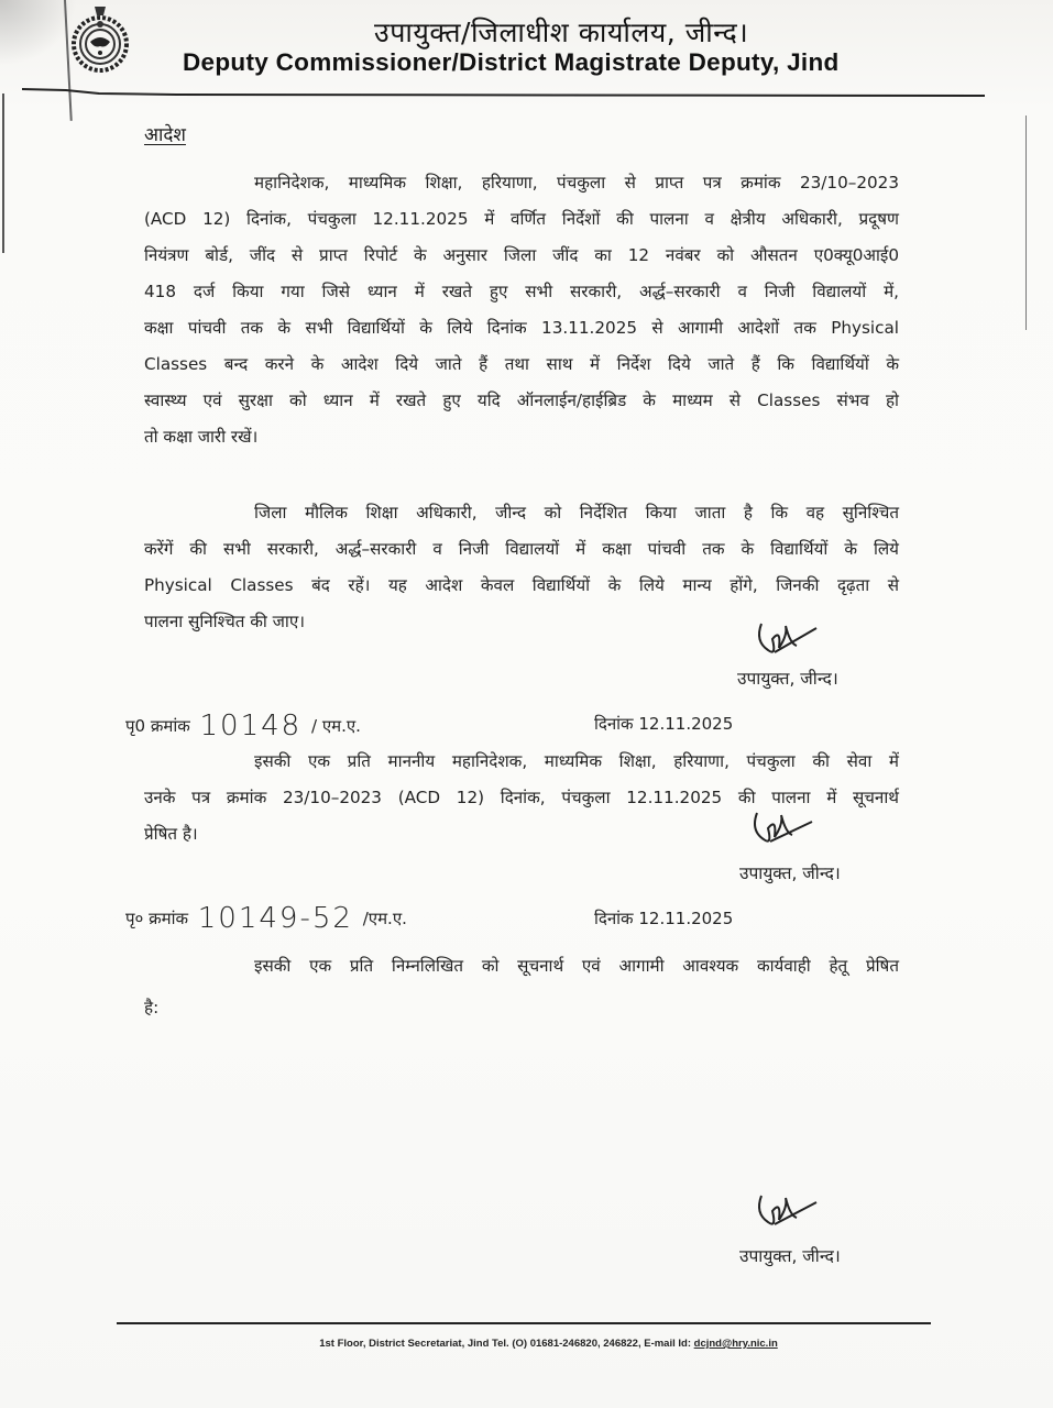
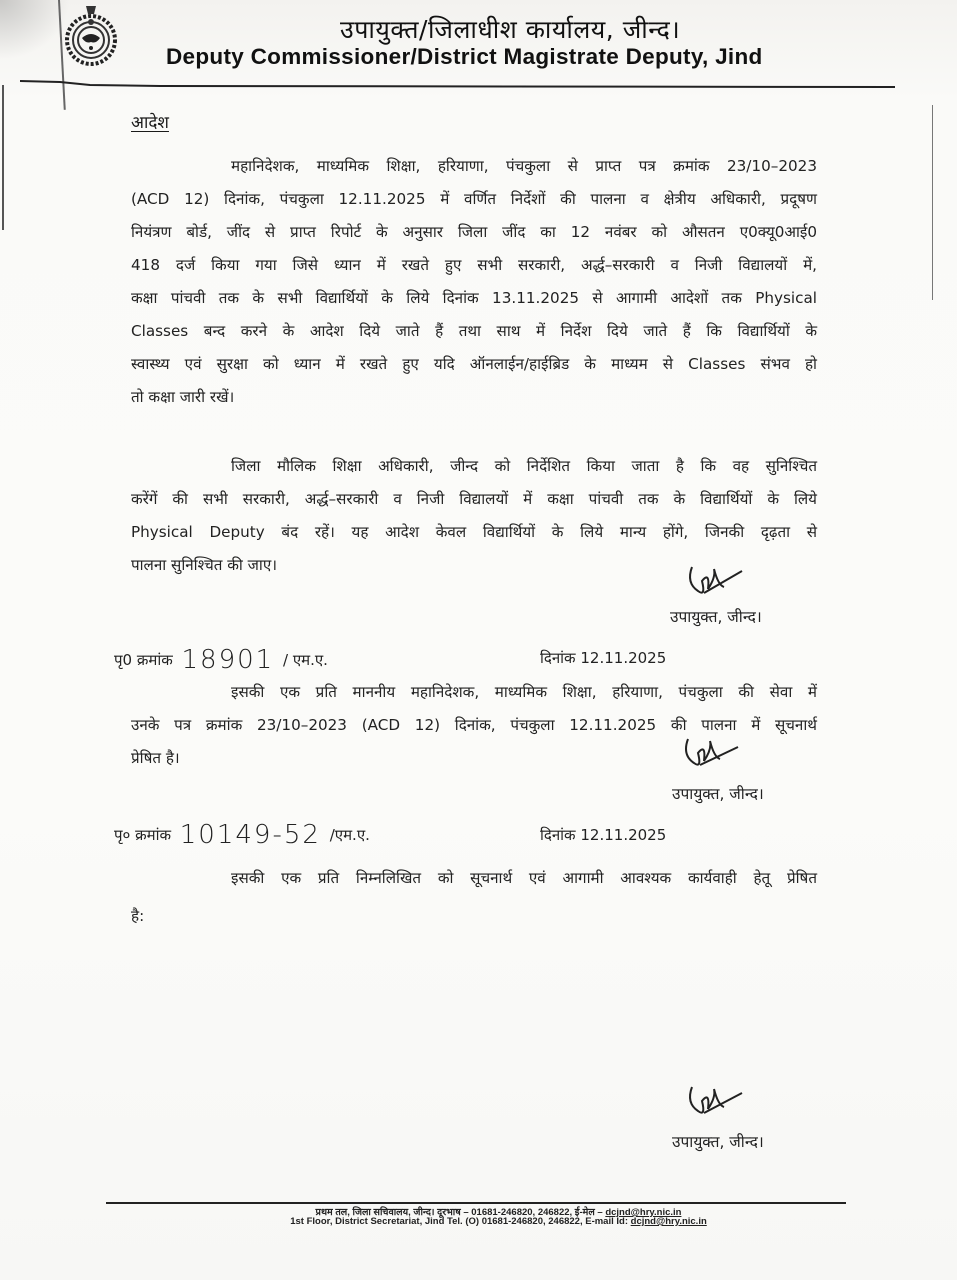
  उपायुक्त/जिलाधीश कार्यालय, जीन्द।
  Deputy Commissioner/District Magistrate Deputy, Jind
  आदेश
  महानिदेशक, माध्यमिक शिक्षा, हरियाणा, पंचकुला से प्राप्त पत्र क्रमांक 23/10–2023
  (ACD 12) दिनांक, पंचकुला 12.11.2025 में वर्णित निर्देशों की पालना व क्षेत्रीय अधिकारी, प्रदूषण
  नियंत्रण बोर्ड, जींद से प्राप्त रिपोर्ट के अनुसार जिला जींद का 12 नवंबर को औसतन ए0क्यू0आई0
  418 दर्ज किया गया जिसे ध्यान में रखते हुए सभी सरकारी, अर्द्ध–सरकारी व निजी विद्यालयों में,
  कक्षा पांचवी तक के सभी विद्यार्थियों के लिये दिनांक 13.11.2025 से आगामी आदेशों तक Physical
  Classes बन्द करने के आदेश दिये जाते हैं तथा साथ में निर्देश दिये जाते हैं कि विद्यार्थियों के
  स्वास्थ्य एवं सुरक्षा को ध्यान में रखते हुए यदि ऑनलाईन/हाईब्रिड के माध्यम से Classes संभव हो
  तो कक्षा जारी रखें।
  जिला मौलिक शिक्षा अधिकारी, जीन्द को निर्देशित किया जाता है कि वह सुनिश्चित
  करेंगें की सभी सरकारी, अर्द्ध–सरकारी व निजी विद्यालयों में कक्षा पांचवी तक के विद्यार्थियों के लिये
- Physical Classes बंद रहें। यह आदेश केवल विद्यार्थियों के लिये मान्य होंगे, जिनकी दृढ़ता से
+ Physical Deputy बंद रहें। यह आदेश केवल विद्यार्थियों के लिये मान्य होंगे, जिनकी दृढ़ता से
  पालना सुनिश्चित की जाए।
  उपायुक्त, जीन्द।
- पृ0 क्रमांक 10148 / एम.ए.
+ पृ0 क्रमांक 18901 / एम.ए.
  दिनांक 12.11.2025
  इसकी एक प्रति माननीय महानिदेशक, माध्यमिक शिक्षा, हरियाणा, पंचकुला की सेवा में
  उनके पत्र क्रमांक 23/10–2023 (ACD 12) दिनांक, पंचकुला 12.11.2025 की पालना में सूचनार्थ
  प्रेषित है।
  उपायुक्त, जीन्द।
  पृ० क्रमांक 10149-52 /एम.ए.
  दिनांक 12.11.2025
  इसकी एक प्रति निम्नलिखित को सूचनार्थ एवं आगामी आवश्यक कार्यवाही हेतू प्रेषित
  है:
  उपायुक्त, जीन्द।
+ प्रथम तल, जिला सचिवालय, जीन्द। दूरभाष – 01681-246820, 246822, ई-मेल – dcjnd@hry.nic.in
  1st Floor, District Secretariat, Jind Tel. (O) 01681-246820, 246822, E-mail Id: dcjnd@hry.nic.in
